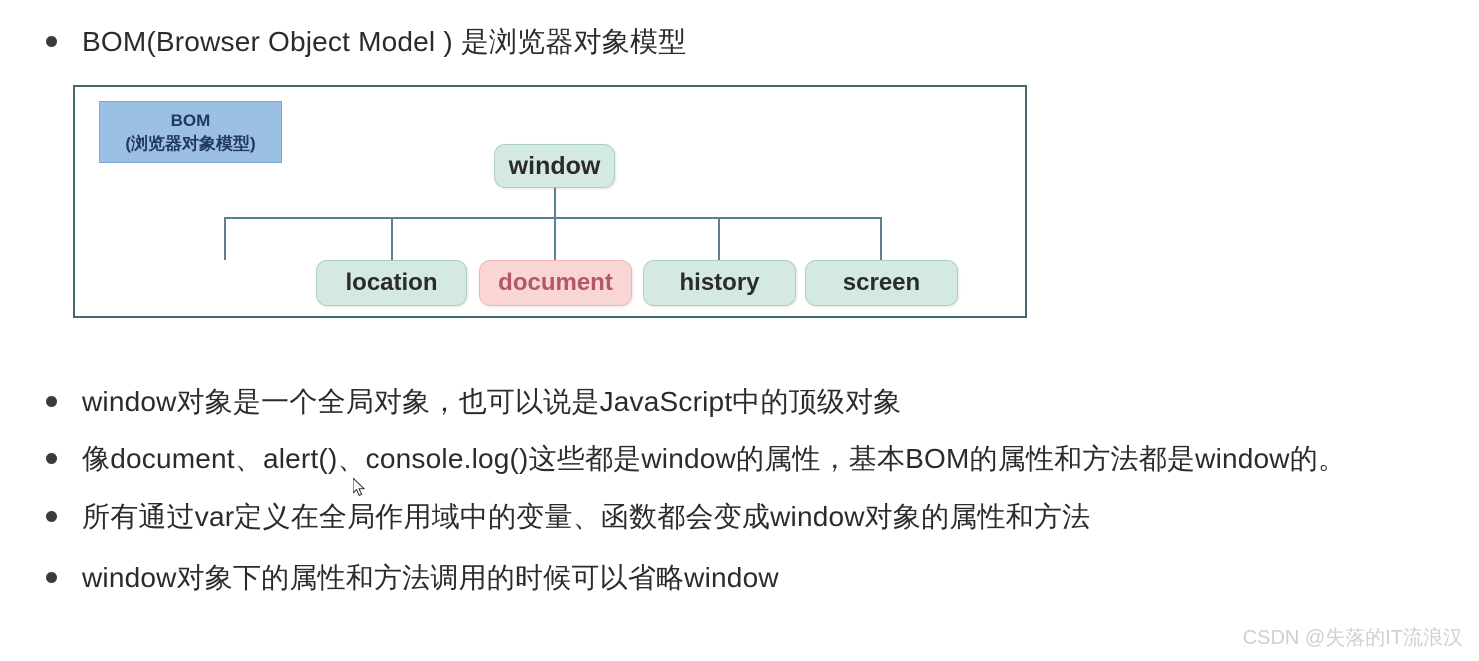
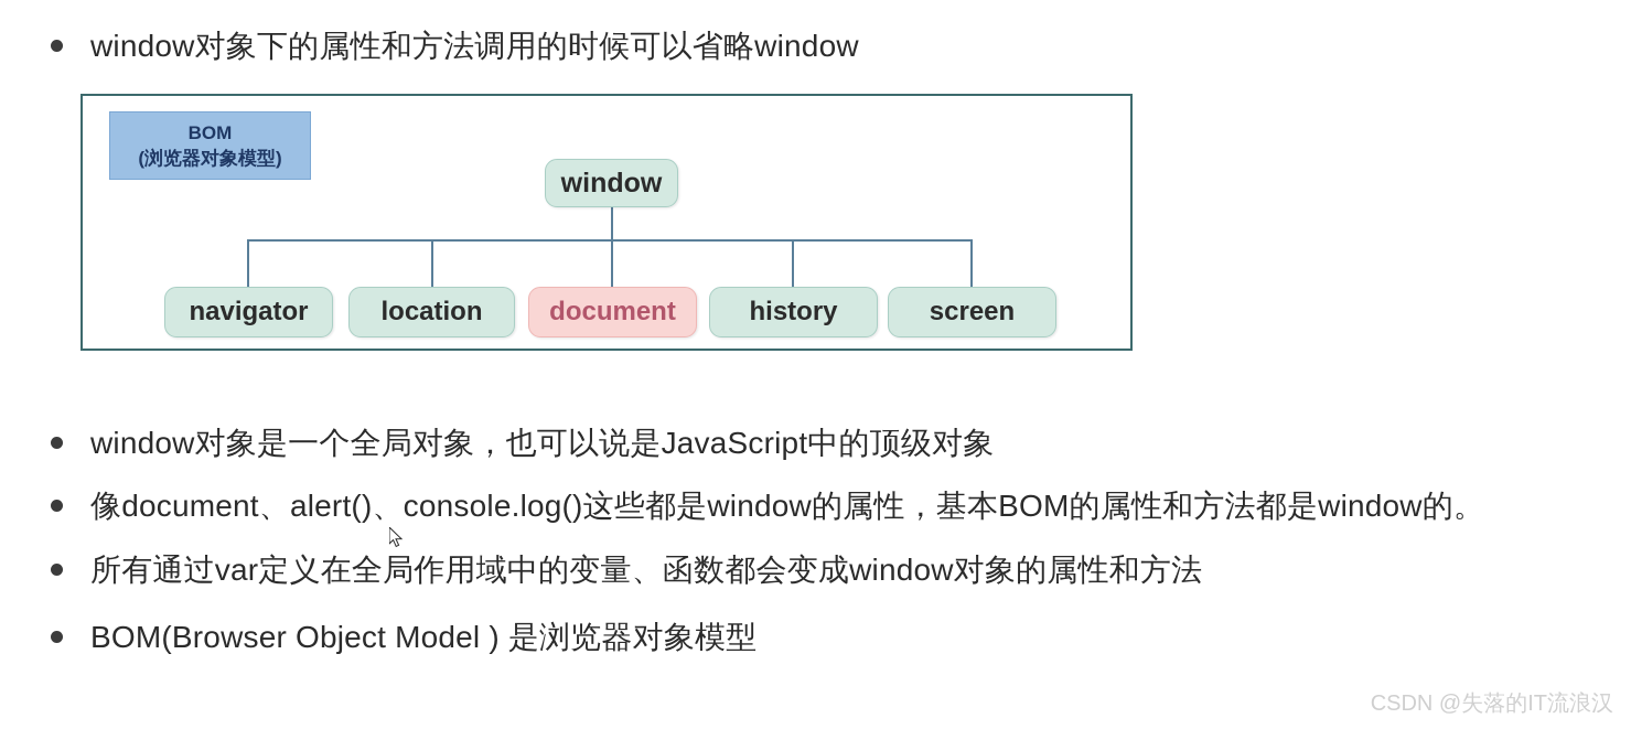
- BOM(Browser Object Model ) 是浏览器对象模型
+ window对象下的属性和方法调用的时候可以省略window
  BOM
  (浏览器对象模型)
  window
+ navigator
  location
  document
  history
  screen
  window对象是一个全局对象，也可以说是JavaScript中的顶级对象
  像document、alert()、console.log()这些都是window的属性，基本BOM的属性和方法都是window的。
  所有通过var定义在全局作用域中的变量、函数都会变成window对象的属性和方法
- window对象下的属性和方法调用的时候可以省略window
+ BOM(Browser Object Model ) 是浏览器对象模型
  CSDN @失落的IT流浪汉
